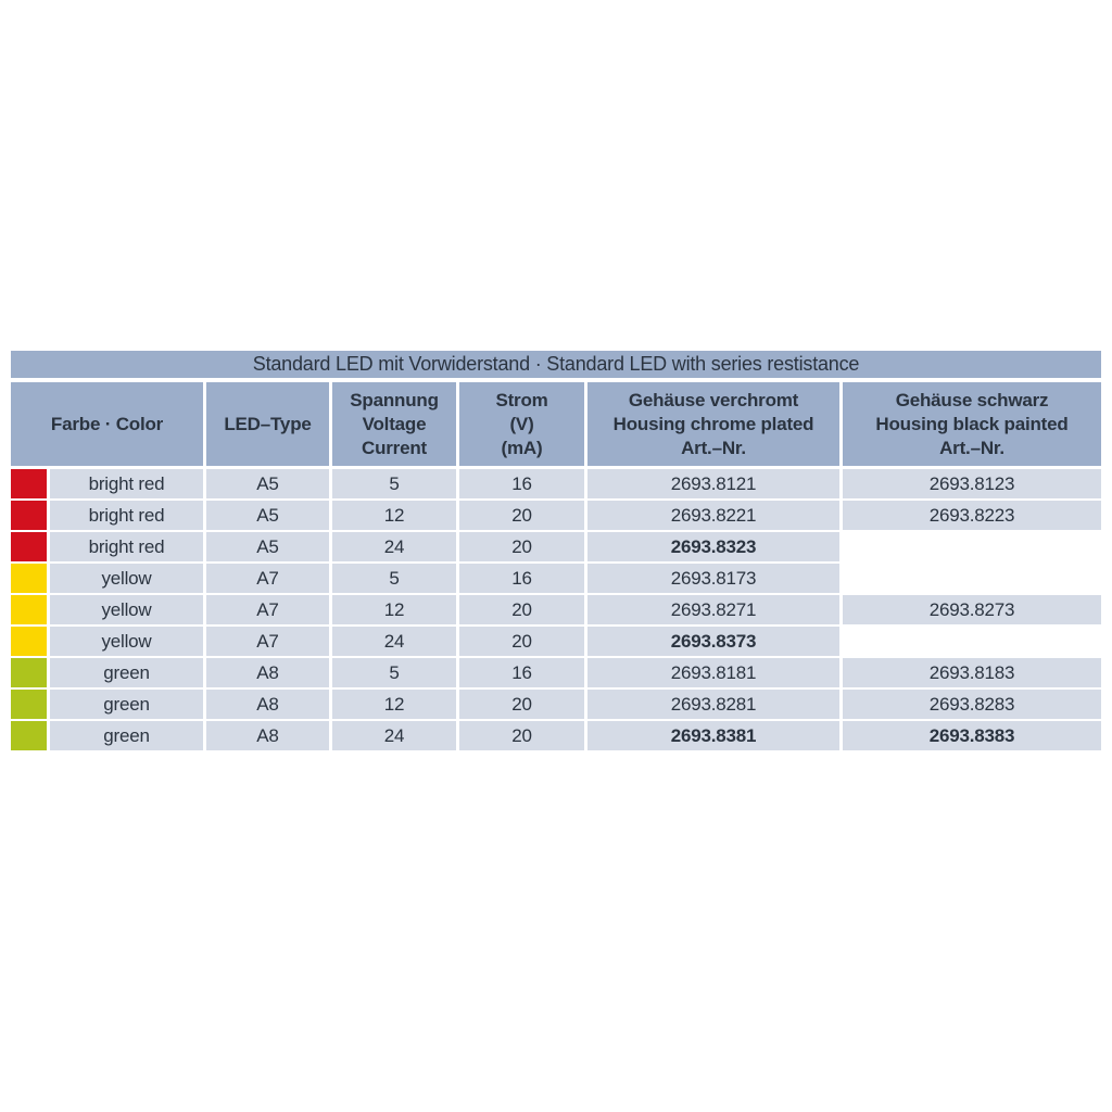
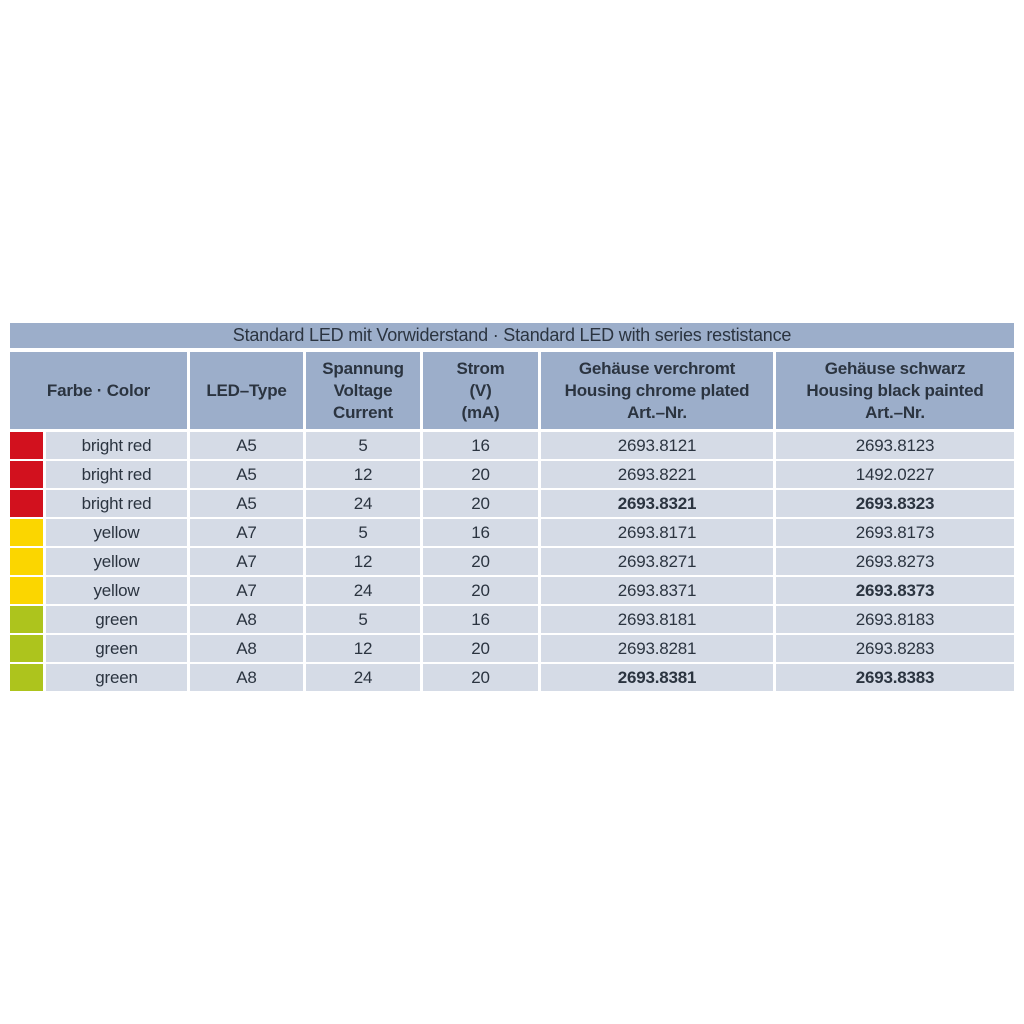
  Standard LED mit Vorwiderstand · Standard LED with series restistance
  Farbe · Color
  LED–Type
  Spannung
  Voltage
  Current
  Strom
  (V)
  (mA)
  Gehäuse verchromt
  Housing chrome plated
  Art.–Nr.
  Gehäuse schwarz
  Housing black painted
  Art.–Nr.
  bright red
  A5
  5
  16
  2693.8121
  2693.8123
  bright red
  A5
  12
  20
  2693.8221
- 2693.8223
+ 1492.0227
  bright red
  A5
  24
  20
+ 2693.8321
  2693.8323
  yellow
  A7
  5
  16
+ 2693.8171
  2693.8173
  yellow
  A7
  12
  20
  2693.8271
  2693.8273
  yellow
  A7
  24
  20
+ 2693.8371
  2693.8373
  green
  A8
  5
  16
  2693.8181
  2693.8183
  green
  A8
  12
  20
  2693.8281
  2693.8283
  green
  A8
  24
  20
  2693.8381
  2693.8383
